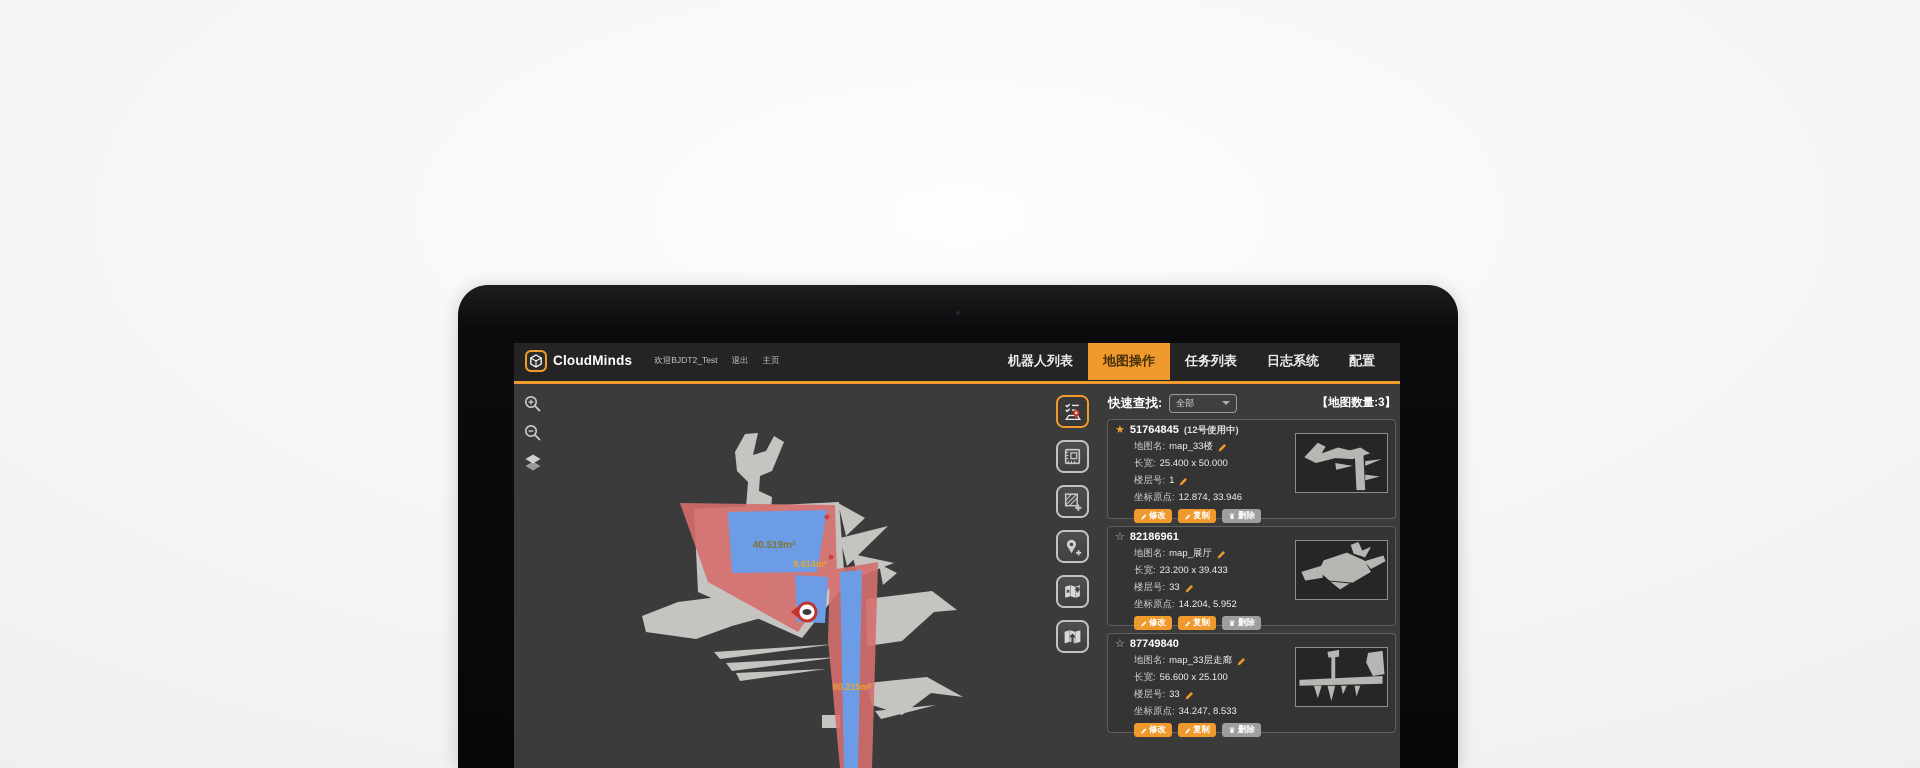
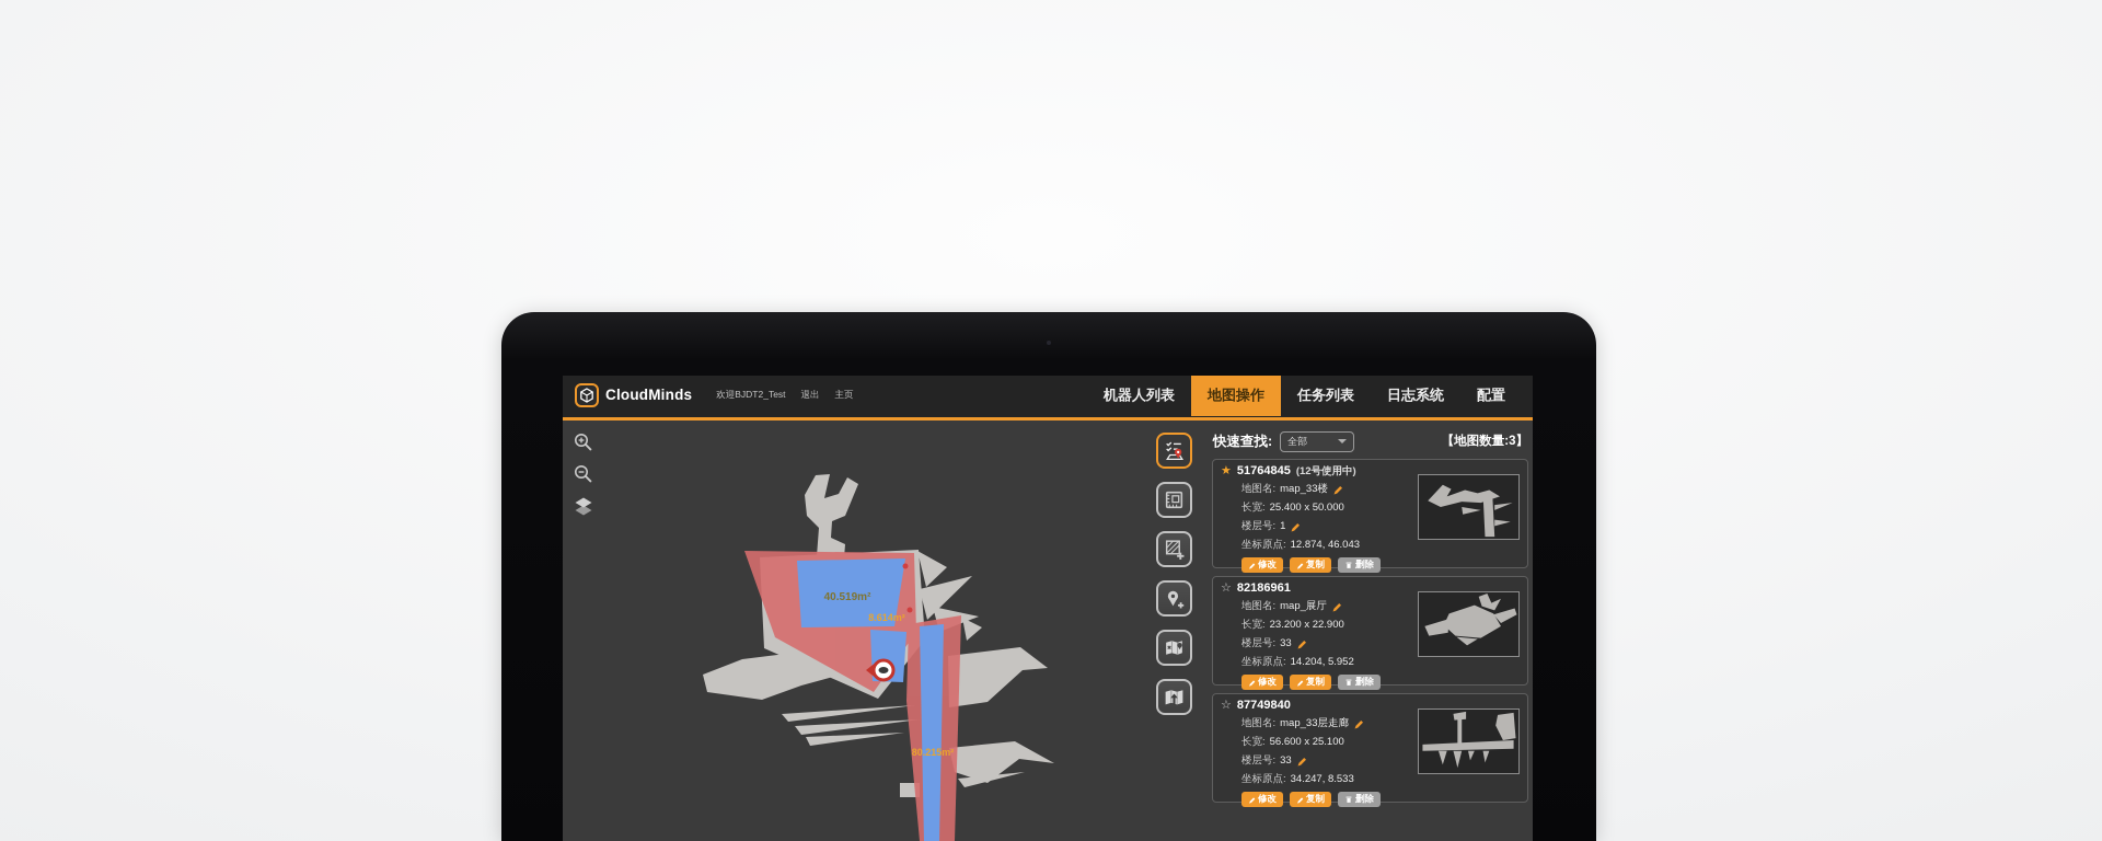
  CloudMinds
  欢迎BJDT2_Test
  退出
  主页
  机器人列表
  地图操作
  任务列表
  日志系统
  配置
  40.519m²
  8.614m²
  80.215m²
  快速查找:
  全部
  【地图数量:3】
  ★
  51764845
  (12号使用中)
  地图名:
  map_33楼
  长宽:
  25.400 x 50.000
  楼层号:
  1
  坐标原点:
- 12.874, 33.946
+ 12.874, 46.043
  修改
  复制
  删除
  ☆
  82186961
  地图名:
  map_展厅
  长宽:
- 23.200 x 39.433
+ 23.200 x 22.900
  楼层号:
  33
  坐标原点:
  14.204, 5.952
  修改
  复制
  删除
  ☆
  87749840
  地图名:
  map_33层走廊
  长宽:
  56.600 x 25.100
  楼层号:
  33
  坐标原点:
  34.247, 8.533
  修改
  复制
  删除
